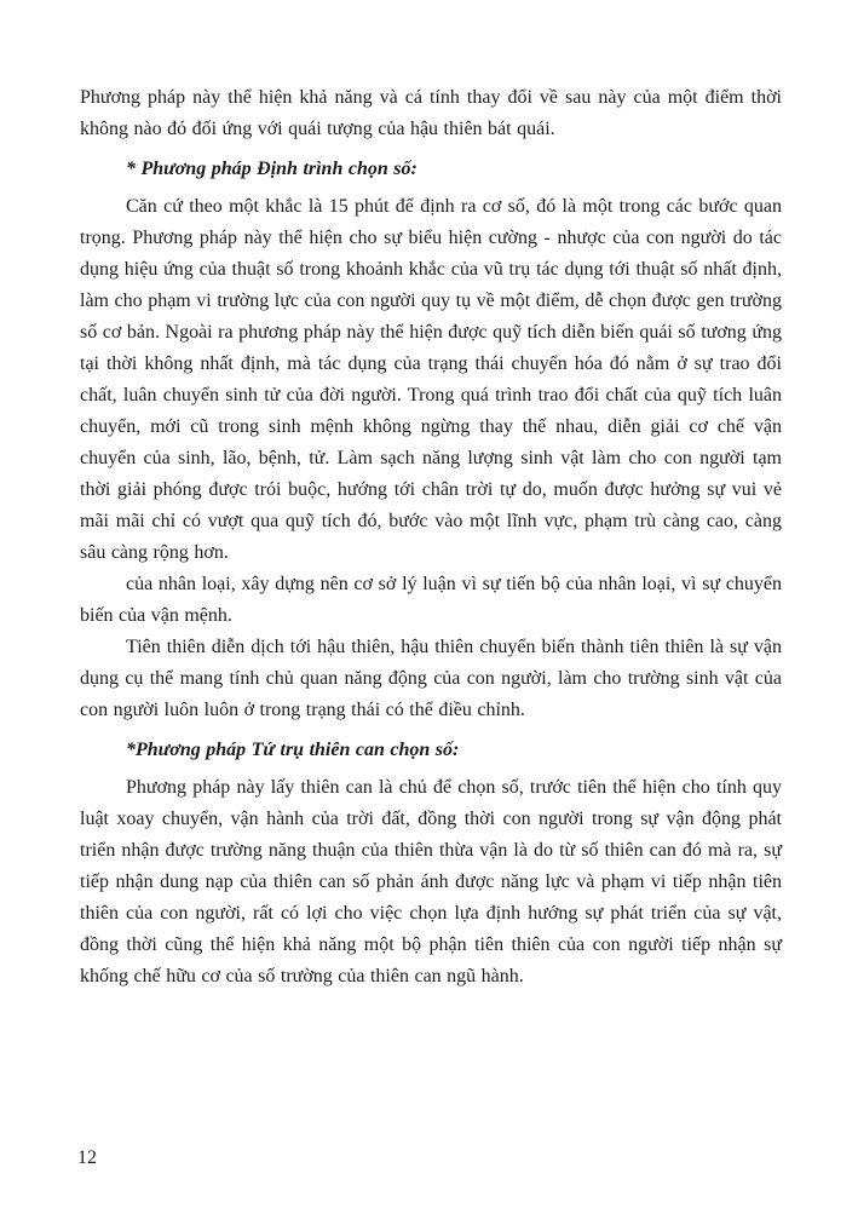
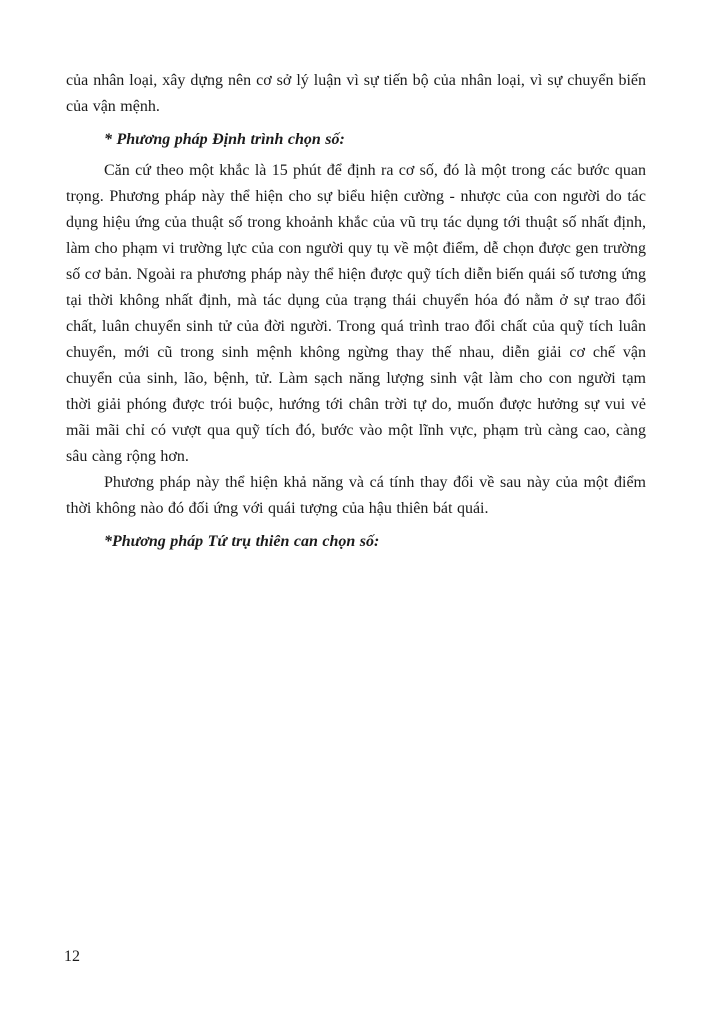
- Phương pháp này thể hiện khả năng và cá tính thay đổi về sau này của một điểm thời không nào đó đối ứng với quái tượng của hậu thiên bát quái.
+ của nhân loại, xây dựng nên cơ sở lý luận vì sự tiến bộ của nhân loại, vì sự chuyển biến của vận mệnh.
  * Phương pháp Định trình chọn số:
  Căn cứ theo một khắc là 15 phút để định ra cơ số, đó là một trong các bước quan trọng. Phương pháp này thể hiện cho sự biểu hiện cường - nhược của con người do tác dụng hiệu ứng của thuật số trong khoảnh khắc của vũ trụ tác dụng tới thuật số nhất định, làm cho phạm vi trường lực của con người quy tụ về một điểm, dễ chọn được gen trường số cơ bản. Ngoài ra phương pháp này thể hiện được quỹ tích diễn biến quái số tương ứng tại thời không nhất định, mà tác dụng của trạng thái chuyển hóa đó nằm ở sự trao đổi chất, luân chuyển sinh tử của đời người. Trong quá trình trao đổi chất của quỹ tích luân chuyển, mới cũ trong sinh mệnh không ngừng thay thế nhau, diễn giải cơ chế vận chuyển của sinh, lão, bệnh, tử. Làm sạch năng lượng sinh vật làm cho con người tạm thời giải phóng được trói buộc, hướng tới chân trời tự do, muốn được hưởng sự vui vẻ mãi mãi chỉ có vượt qua quỹ tích đó, bước vào một lĩnh vực, phạm trù càng cao, càng sâu càng rộng hơn.
- của nhân loại, xây dựng nên cơ sở lý luận vì sự tiến bộ của nhân loại, vì sự chuyển biến của vận mệnh.
+ Phương pháp này thể hiện khả năng và cá tính thay đổi về sau này của một điểm thời không nào đó đối ứng với quái tượng của hậu thiên bát quái.
- Tiên thiên diễn dịch tới hậu thiên, hậu thiên chuyển biến thành tiên thiên là sự vận dụng cụ thể mang tính chủ quan năng động của con người, làm cho trường sinh vật của con người luôn luôn ở trong trạng thái có thể điều chỉnh.
  *Phương pháp Tứ trụ thiên can chọn số:
- Phương pháp này lấy thiên can là chủ để chọn số, trước tiên thể hiện cho tính quy luật xoay chuyển, vận hành của trời đất, đồng thời con người trong sự vận động phát triển nhận được trường năng thuận của thiên thừa vận là do từ số thiên can đó mà ra, sự tiếp nhận dung nạp của thiên can số phản ánh được năng lực và phạm vi tiếp nhận tiên thiên của con người, rất có lợi cho việc chọn lựa định hướng sự phát triển của sự vật, đồng thời cũng thể hiện khả năng một bộ phận tiên thiên của con người tiếp nhận sự khống chế hữu cơ của số trường của thiên can ngũ hành.
  12
